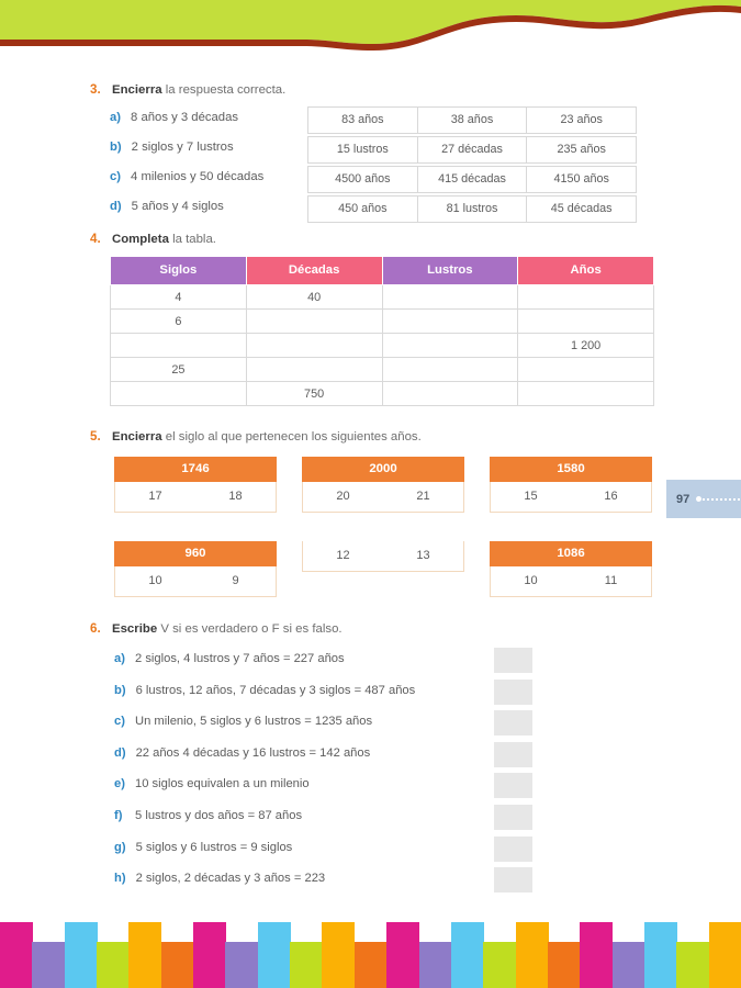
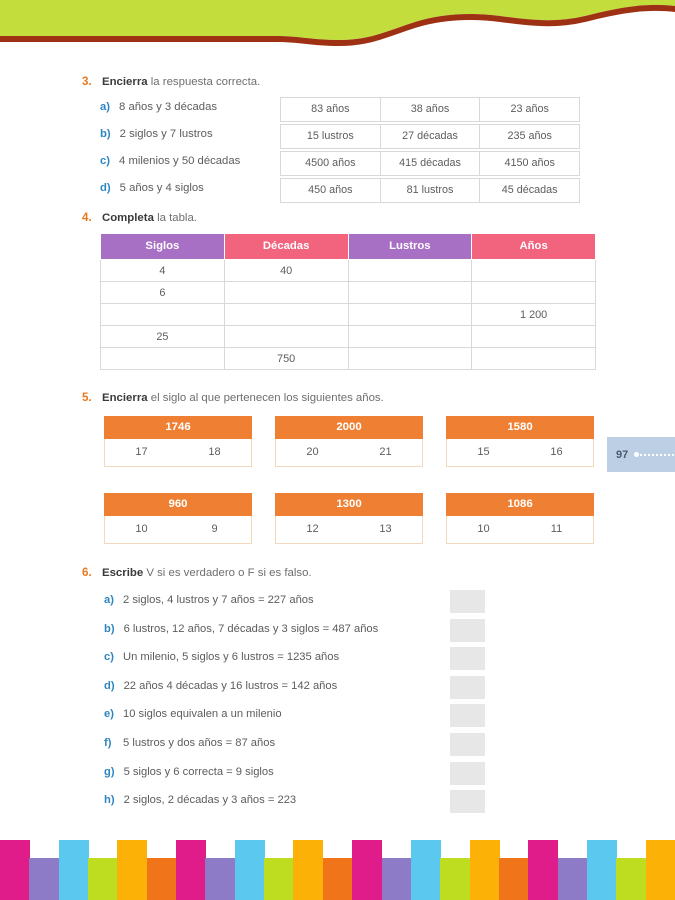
  3.
  Encierra la respuesta correcta.
  a)
  8 años y 3 décadas
  83 años
  38 años
  23 años
  b)
  2 siglos y 7 lustros
  15 lustros
  27 décadas
  235 años
  c)
  4 milenios y 50 décadas
  4500 años
  415 décadas
  4150 años
  d)
  5 años y 4 siglos
  450 años
  81 lustros
  45 décadas
  4.
  Completa la tabla.
  Siglos	Décadas	Lustros	Años
  4	40
  6
  			1 200
  25
  	750
  5.
  Encierra el siglo al que pertenecen los siguientes años.
  1746
  17
  18
  2000
  20
  21
  1580
  15
  16
  960
  10
  9
+ 1300
  12
  13
  1086
  10
  11
  6.
  Escribe V si es verdadero o F si es falso.
  a)
  2 siglos, 4 lustros y 7 años = 227 años
  b)
  6 lustros, 12 años, 7 décadas y 3 siglos = 487 años
  c)
  Un milenio, 5 siglos y 6 lustros = 1235 años
  d)
  22 años 4 décadas y 16 lustros = 142 años
  e)
  10 siglos equivalen a un milenio
  f)
  5 lustros y dos años = 87 años
  g)
- 5 siglos y 6 lustros = 9 siglos
+ 5 siglos y 6 correcta = 9 siglos
  h)
  2 siglos, 2 décadas y 3 años = 223
  97
